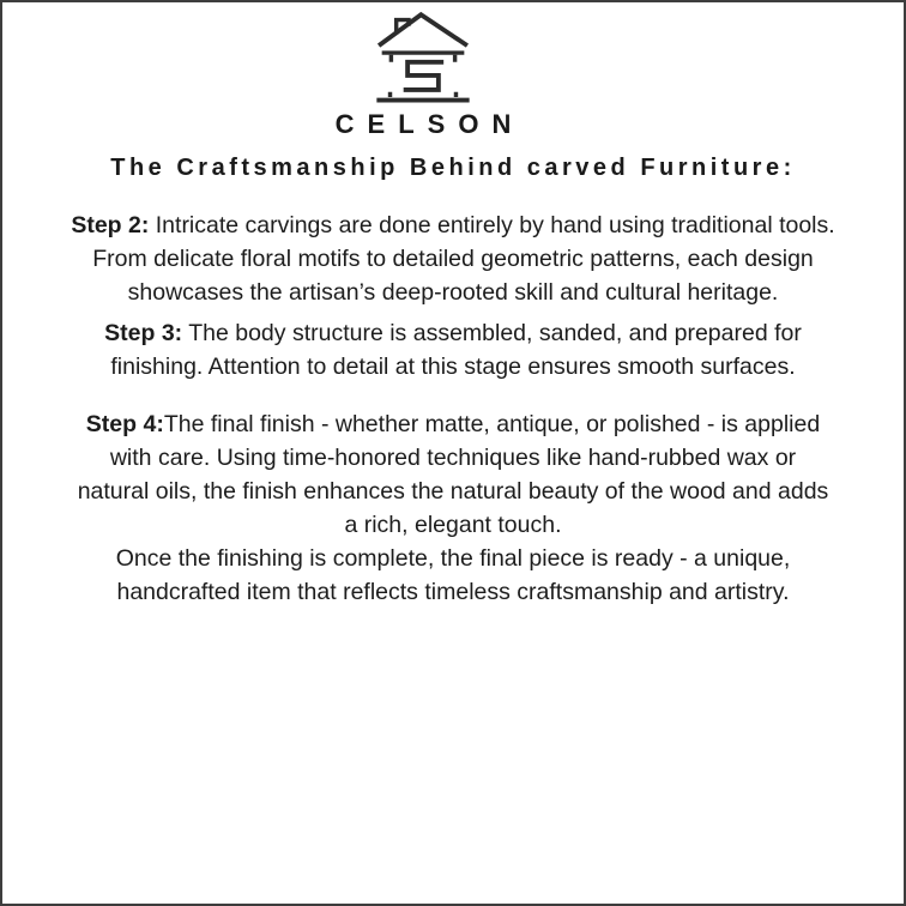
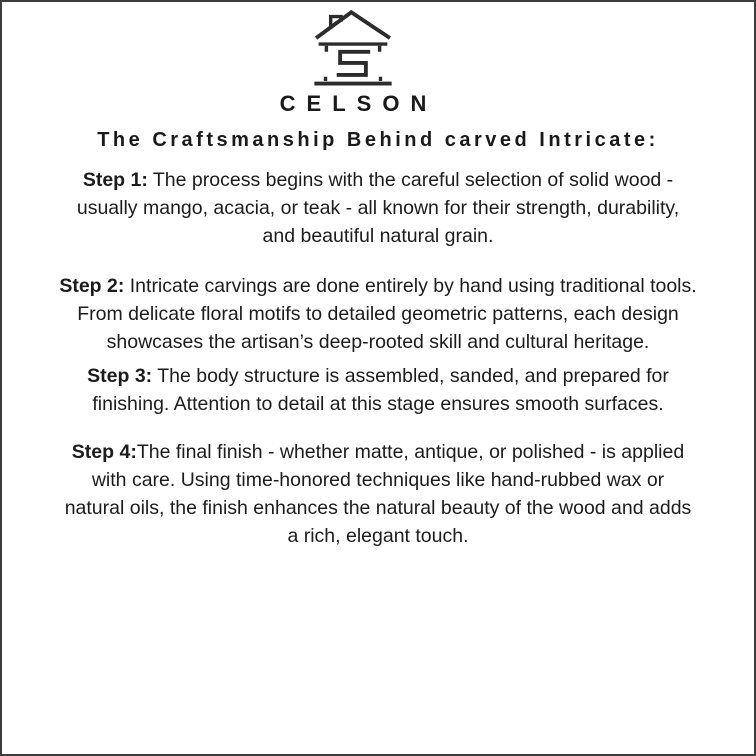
  CELSON
- The Craftsmanship Behind carved Furniture:
+ The Craftsmanship Behind carved Intricate:
+ Step 1: The process begins with the careful selection of solid wood -
+ usually mango, acacia, or teak - all known for their strength, durability,
+ and beautiful natural grain.
  Step 2: Intricate carvings are done entirely by hand using traditional tools.
  From delicate floral motifs to detailed geometric patterns, each design
  showcases the artisan’s deep-rooted skill and cultural heritage.
  Step 3: The body structure is assembled, sanded, and prepared for
  finishing. Attention to detail at this stage ensures smooth surfaces.
  Step 4:The final finish - whether matte, antique, or polished - is applied
  with care. Using time-honored techniques like hand-rubbed wax or
  natural oils, the finish enhances the natural beauty of the wood and adds
  a rich, elegant touch.
- Once the finishing is complete, the final piece is ready - a unique,
- handcrafted item that reflects timeless craftsmanship and artistry.
